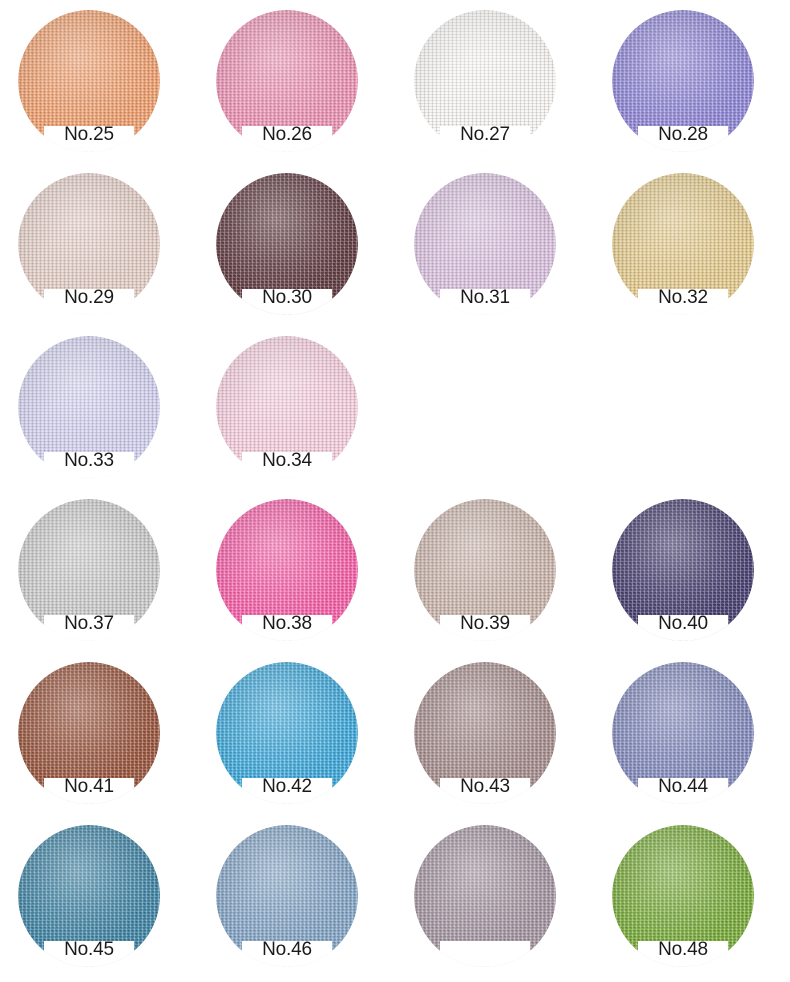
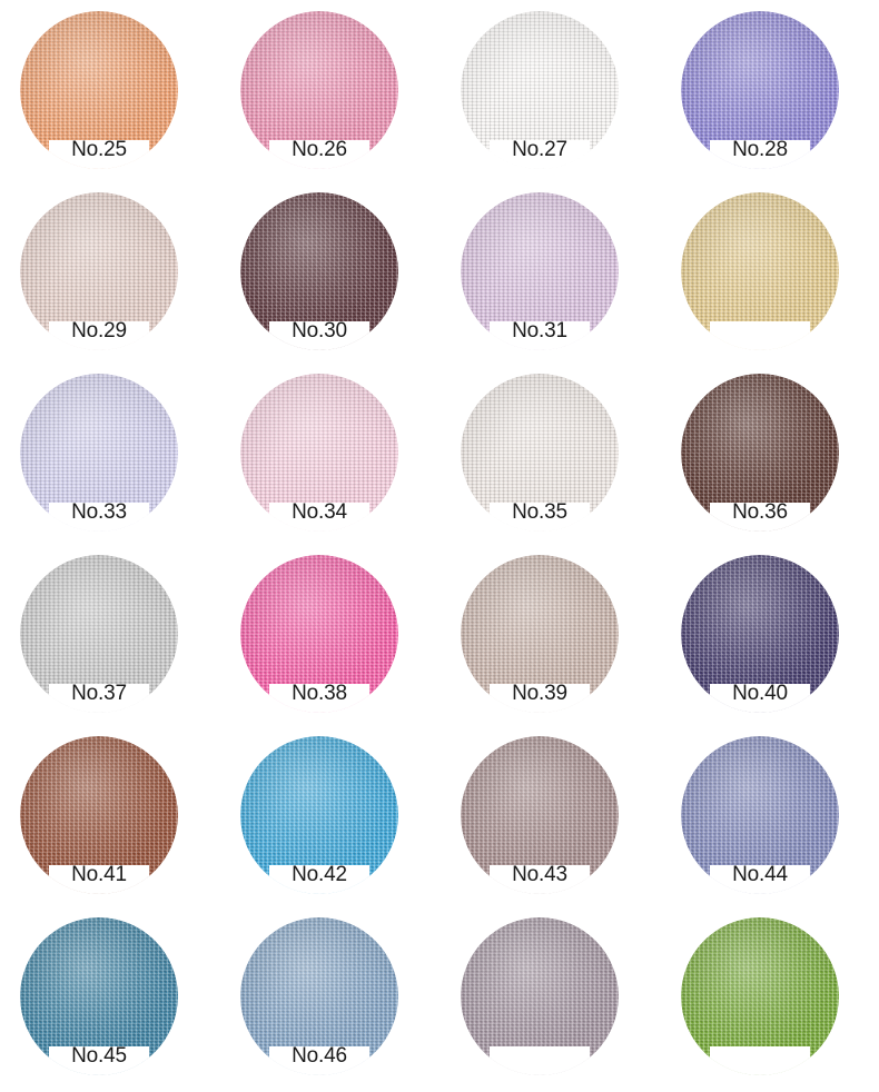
  No.25
  No.26
  No.27
  No.28
  No.29
  No.30
  No.31
- No.32
  No.33
  No.34
+ No.35
+ No.36
  No.37
  No.38
  No.39
  No.40
  No.41
  No.42
  No.43
  No.44
  No.45
  No.46
- No.48
